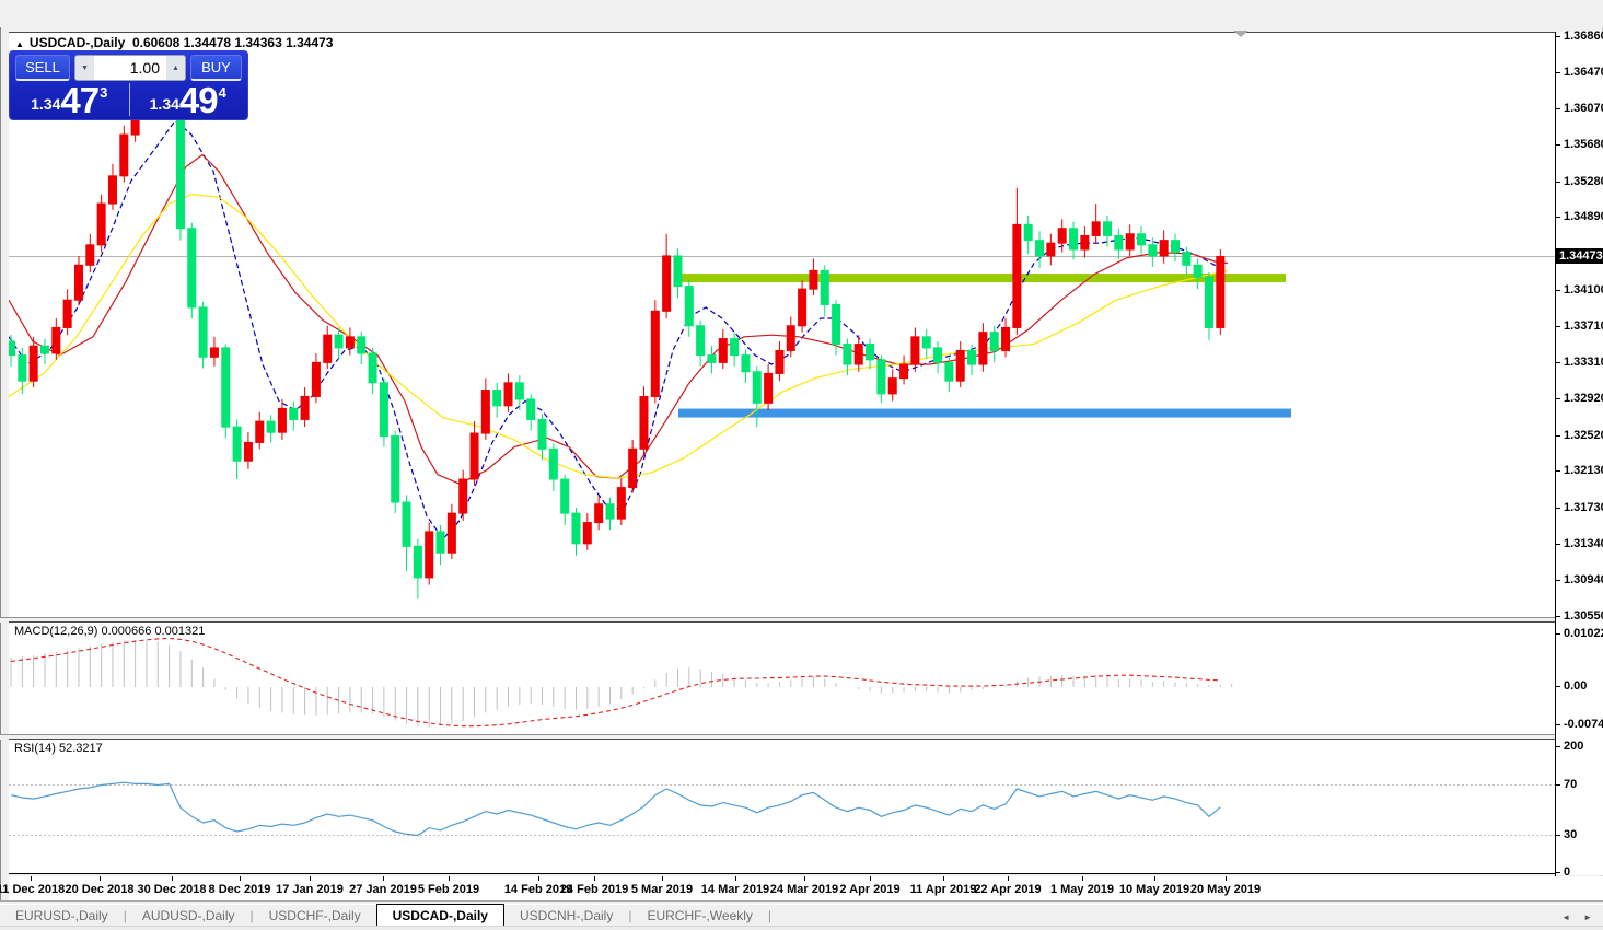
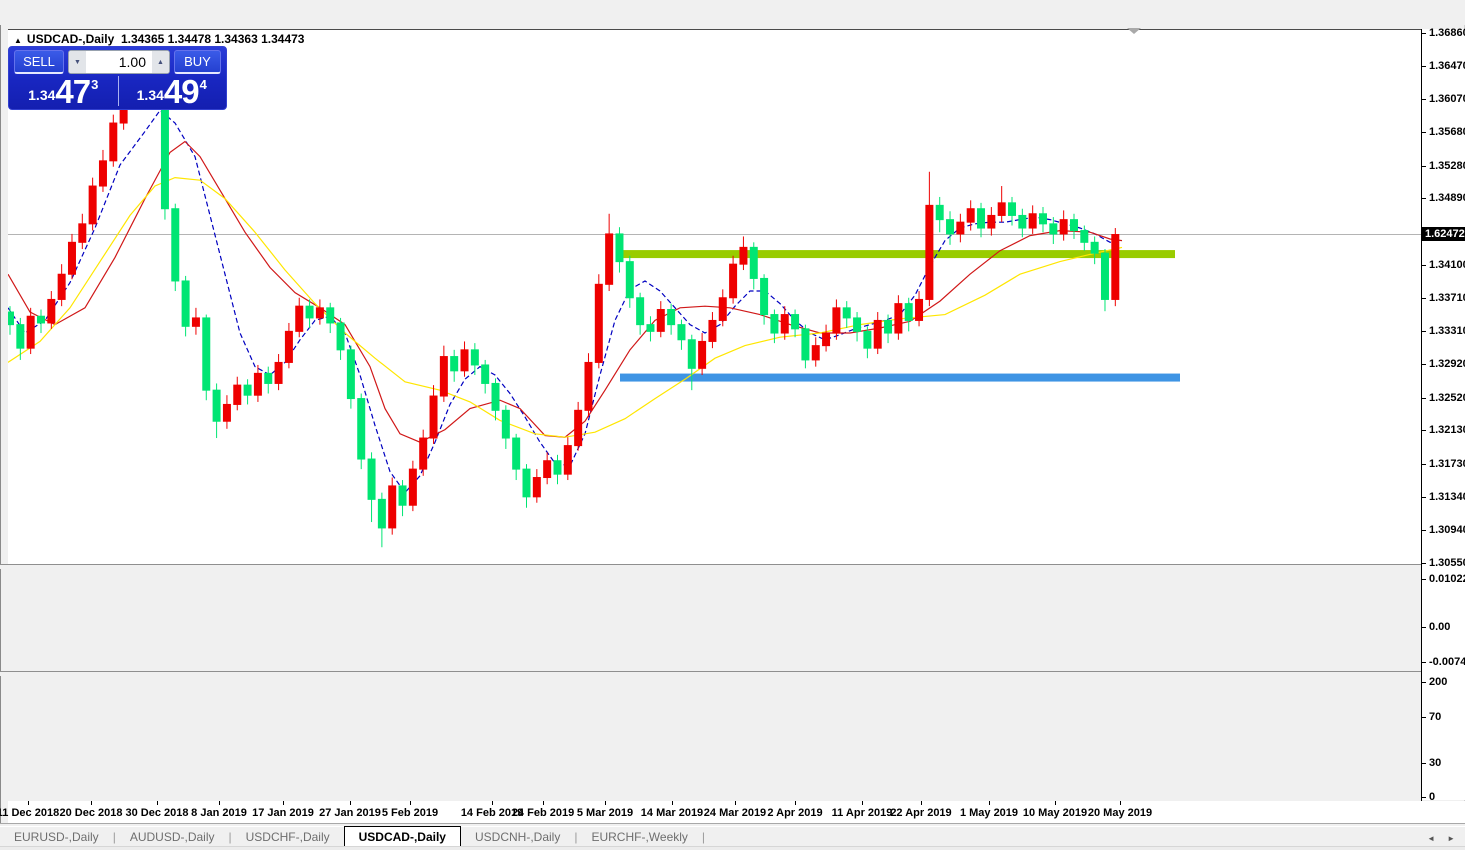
- ▲ USDCAD-,Daily 0.60608 1.34478 1.34363 1.34473
+ ▲ USDCAD-,Daily 1.34365 1.34478 1.34363 1.34473
  SELL
  1.00
  BUY
  1.34
  47
  3
  1.34
  49
  4
- MACD(12,26,9) 0.000666 0.001321
- RSI(14) 52.3217
  1.3686
  1.3647
  1.3607
  1.3568
  1.3528
  1.3489
  1.3410
  1.3371
  1.3331
  1.3292
  1.3252
  1.3213
  1.3173
  1.3134
  1.3094
  1.3055
  0.0102
  0.00
  -0.0074
  200
  70
  30
  0
- 1.34473
+ 1.62472
  1 Dec 2018
  20 Dec 2018
  30 Dec 2018
- 8 Dec 2019
+ 8 Jan 2019
  17 Jan 2019
  27 Jan 2019
  5 Feb 2019
  14 Feb 2019
  24 Feb 2019
  5 Mar 2019
  14 Mar 2019
  24 Mar 2019
  2 Apr 2019
  11 Apr 2019
  22 Apr 2019
  1 May 2019
  10 May 2019
  20 May 2019
  EURUSD-,Daily
  |
  AUDUSD-,Daily
  |
  USDCHF-,Daily
  USDCAD-,Daily
  USDCNH-,Daily
  |
  EURCHF-,Weekly
  |
  ◄
  ►
